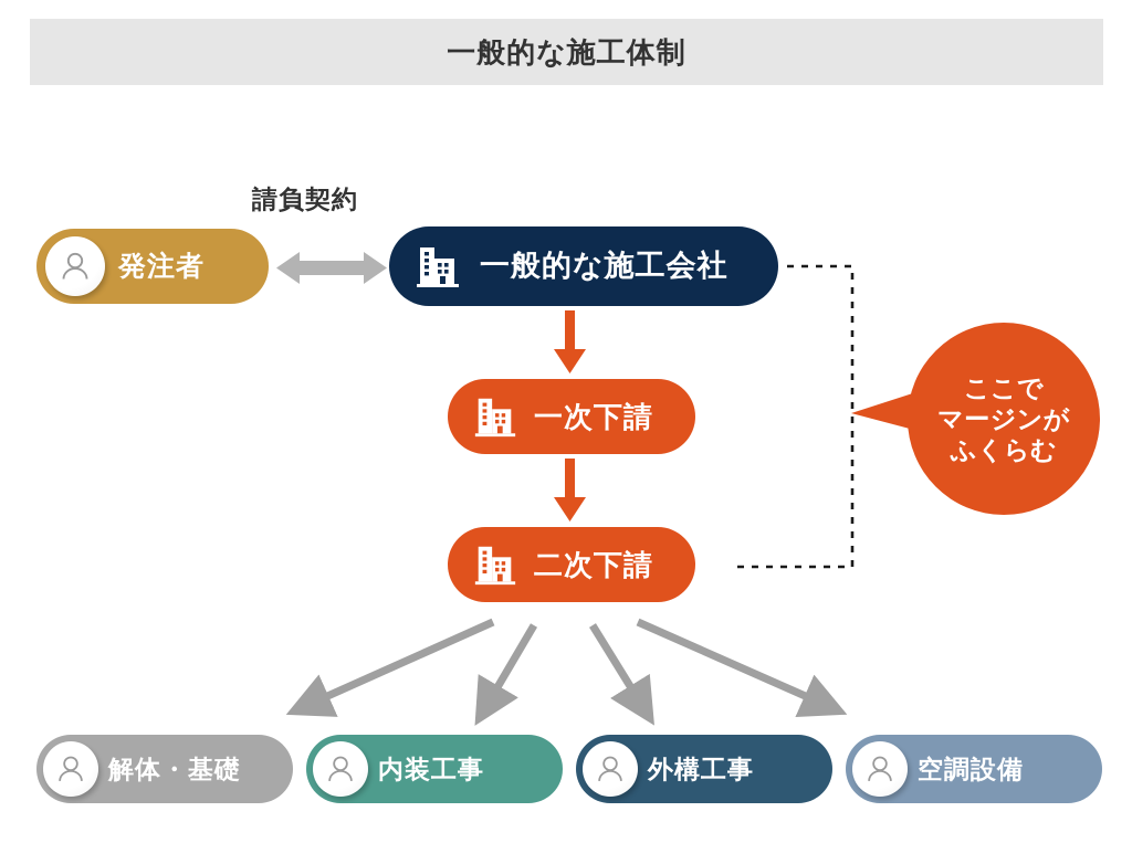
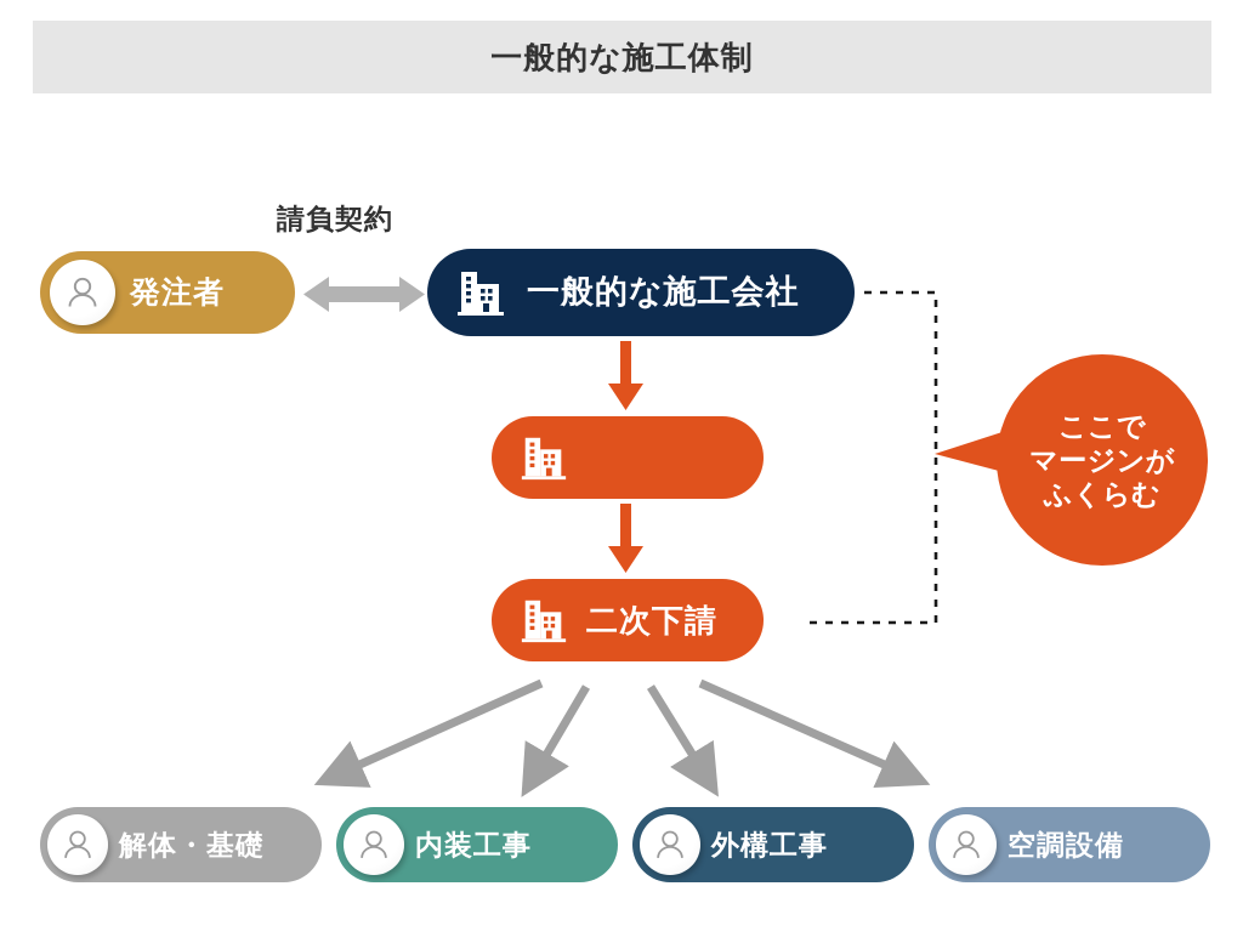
  一般的な施工体制
  請負契約
  発注者
  一般的な施工会社
- 一次下請
  二次下請
  ここで
  マージンが
  ふくらむ
  解体・基礎
  内装工事
  外構工事
  空調設備
